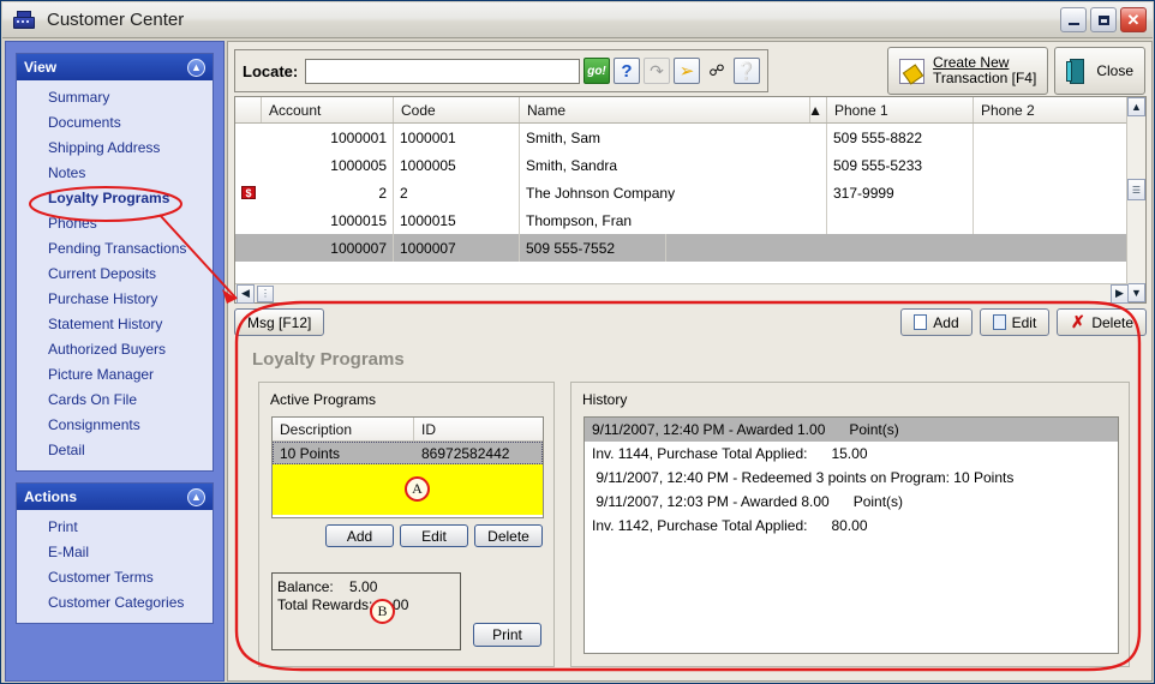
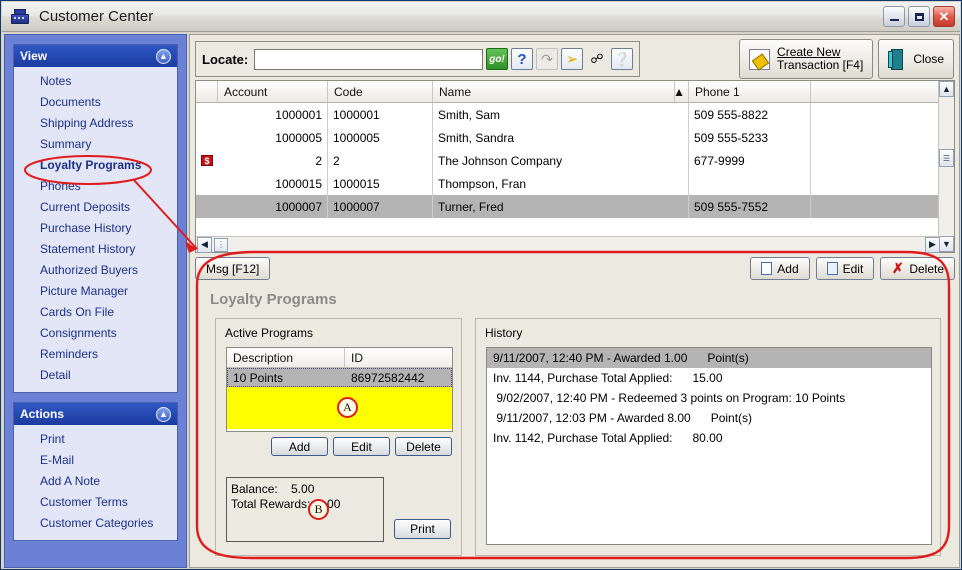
  Customer Center
  ✕
  View
  ▲
- Summary
+ Notes
  Documents
  Shipping Address
- Notes
+ Summary
  Loyalty Programs
  Phones
- Pending Transactions
  Current Deposits
  Purchase History
  Statement History
  Authorized Buyers
  Picture Manager
  Cards On File
  Consignments
+ Reminders
  Detail
  Actions
  ▲
  Print
  E-Mail
+ Add A Note
  Customer Terms
  Customer Categories
  Locate:
  go!
  ?
  ↷
  ➢
  ☍
  ❔
  Create New
  Transaction [F4]
  Close
  Account
  Code
  Name
  ▲
  Phone 1
- Phone 2
  1000001
  1000001
  Smith, Sam
  509 555-8822
  1000005
  1000005
  Smith, Sandra
  509 555-5233
  $
  2
  2
  The Johnson Company
- 317-9999
+ 677-9999
  1000015
  1000015
  Thompson, Fran
  1000007
  1000007
+ Turner, Fred
  509 555-7552
  ▲
  ☰
  ▼
  ◀
  ⋮
  ▶
  Msg [F12]
  Add
  Edit
  ✗
  Delete
  Loyalty Programs
  Active Programs
  Description
  ID
  10 Points
  86972582442
  Add
  Edit
  Delete
  Balance: 5.00
  Total Rewards 00
  Print
  History
  9/11/2007, 12:40 PM - Awarded 1.00 Point(s)
  Inv. 1144, Purchase Total Applied: 15.00
- 9/11/2007, 12:40 PM - Redeemed 3 points on Program: 10 Points
+ 9/02/2007, 12:40 PM - Redeemed 3 points on Program: 10 Points
  9/11/2007, 12:03 PM - Awarded 8.00 Point(s)
  Inv. 1142, Purchase Total Applied: 80.00
  A
  B
